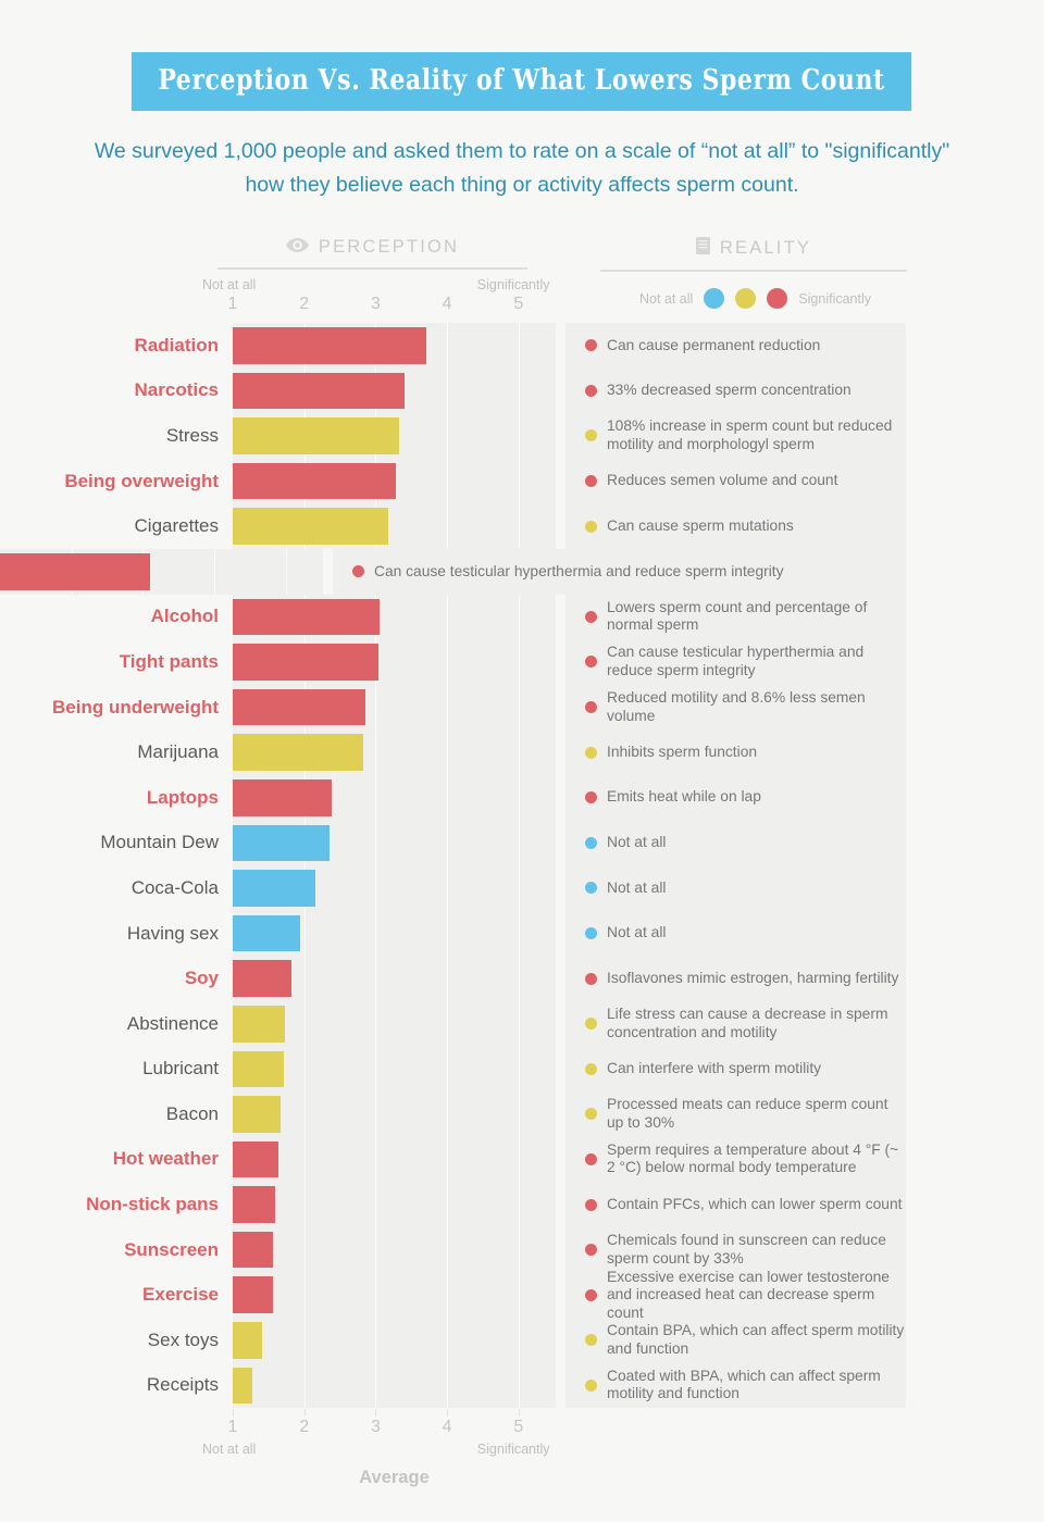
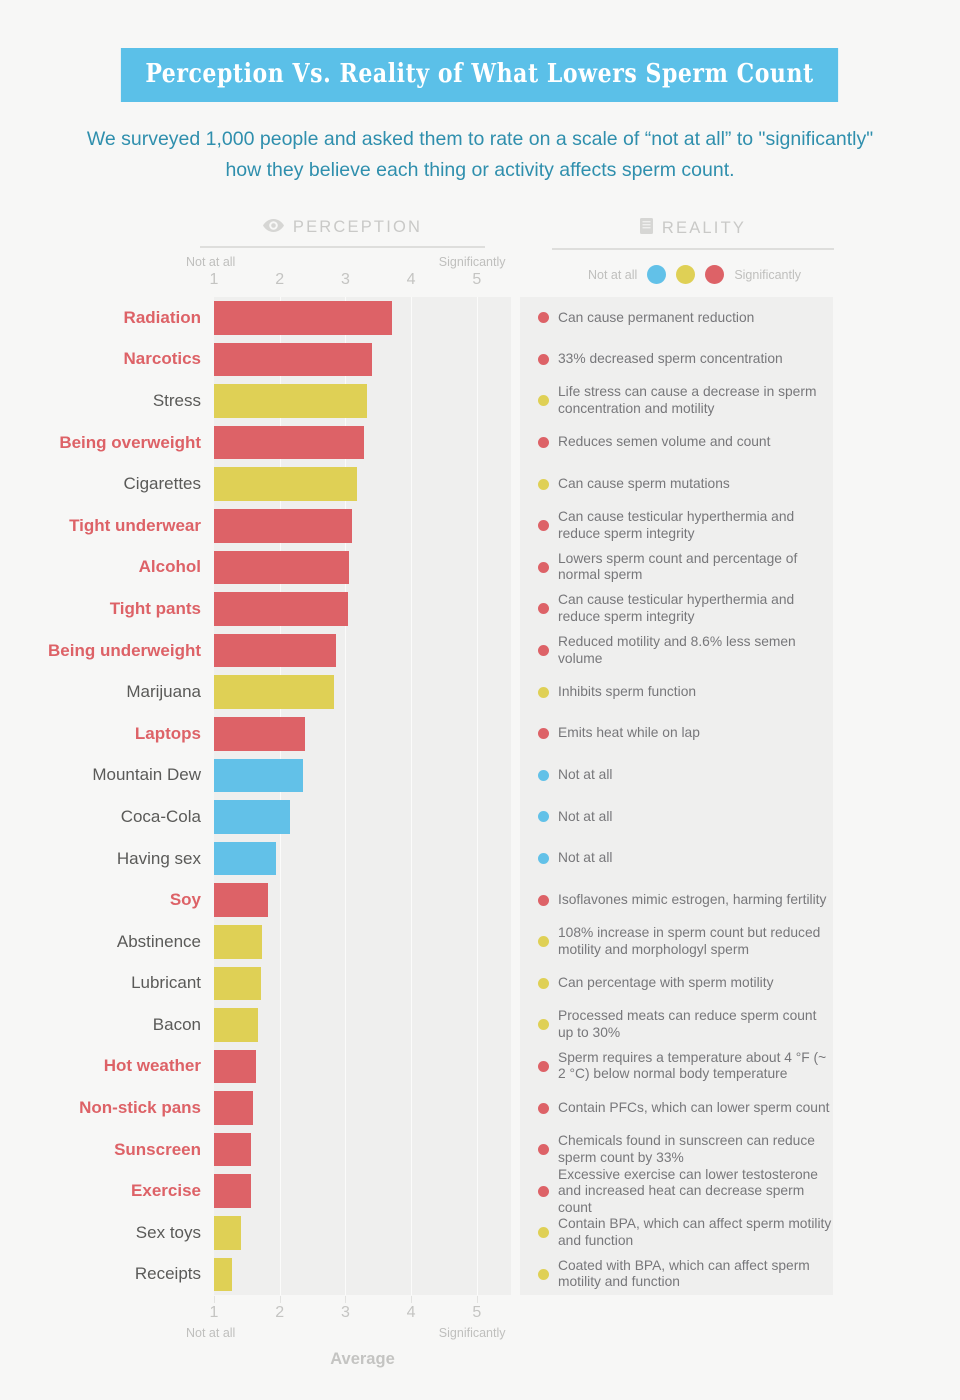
  Perception Vs. Reality of What Lowers Sperm Count
  We surveyed 1,000 people and asked them to rate on a scale of “not at all” to "significantly"
  how they believe each thing or activity affects sperm count.
  PERCEPTION
  REALITY
  Not at all
  Significantly
  1
  2
  3
  4
  5
  Not at all
  Significantly
  Radiation
  Can cause permanent reduction
  Narcotics
  33% decreased sperm concentration
  Stress
- 108% increase in sperm count but reduced motility and morphologyl sperm
+ Life stress can cause a decrease in sperm concentration and motility
  Being overweight
  Reduces semen volume and count
  Cigarettes
  Can cause sperm mutations
+ Tight underwear
  Can cause testicular hyperthermia and reduce sperm integrity
  Alcohol
  Lowers sperm count and percentage of normal sperm
  Tight pants
  Can cause testicular hyperthermia and reduce sperm integrity
  Being underweight
  Reduced motility and 8.6% less semen volume
  Marijuana
  Inhibits sperm function
  Laptops
  Emits heat while on lap
  Mountain Dew
  Not at all
  Coca-Cola
  Not at all
  Having sex
  Not at all
  Soy
  Isoflavones mimic estrogen, harming fertility
  Abstinence
- Life stress can cause a decrease in sperm concentration and motility
+ 108% increase in sperm count but reduced motility and morphologyl sperm
  Lubricant
- Can interfere with sperm motility
+ Can percentage with sperm motility
  Bacon
  Processed meats can reduce sperm count up to 30%
  Hot weather
  Sperm requires a temperature about 4 °F (~ 2 °C) below normal body temperature
  Non-stick pans
  Contain PFCs, which can lower sperm count
  Sunscreen
  Chemicals found in sunscreen can reduce sperm count by 33%
  Exercise
  Excessive exercise can lower testosterone and increased heat can decrease sperm count
  Sex toys
  Contain BPA, which can affect sperm motility and function
  Receipts
  Coated with BPA, which can affect sperm motility and function
  1
  2
  3
  4
  5
  Not at all
  Significantly
  Average
